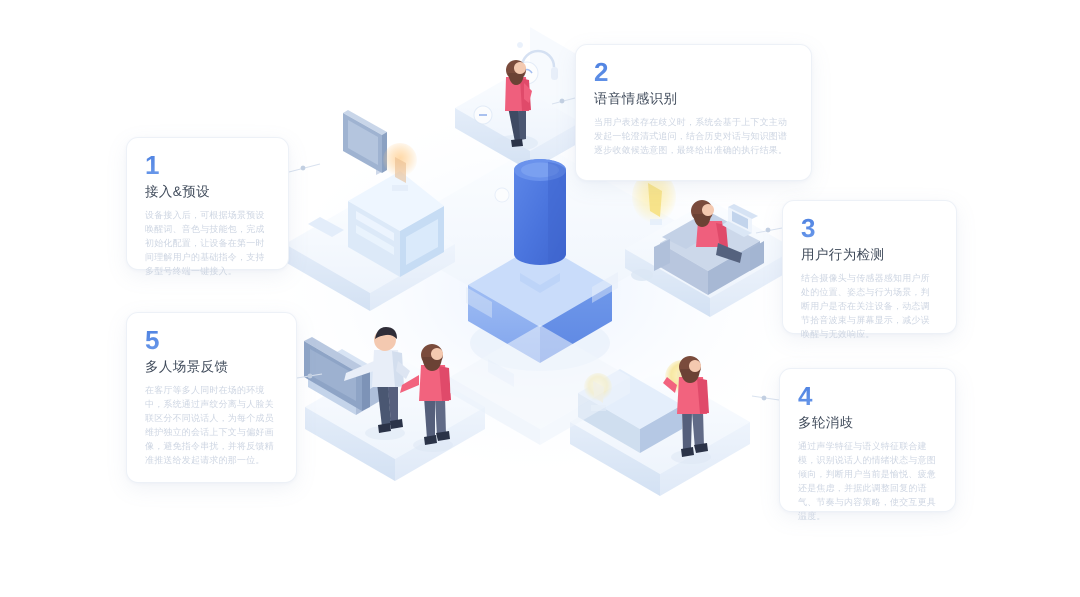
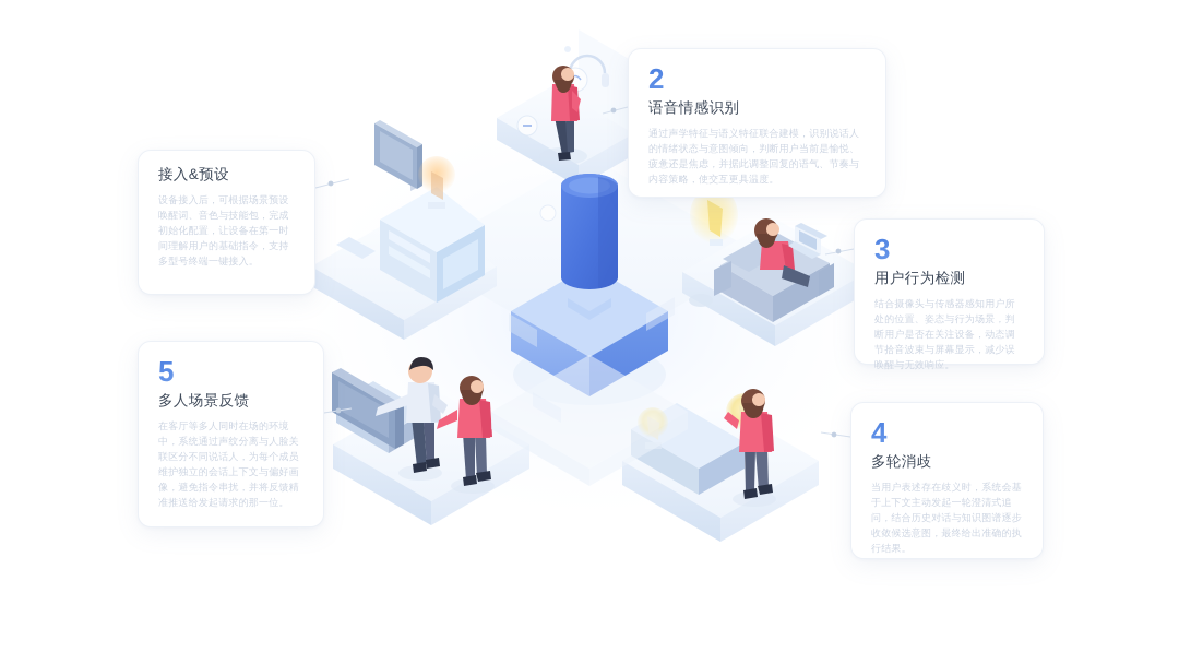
- 1
  接入&预设
  设备接入后，可根据场景预设唤醒词、音色与技能包，完成初始化配置，让设备在第一时间理解用户的基础指令，支持多型号终端一键接入。
  2
  语音情感识别
- 当用户表述存在歧义时，系统会基于上下文主动发起一轮澄清式追问，结合历史对话与知识图谱逐步收敛候选意图，最终给出准确的执行结果。
+ 通过声学特征与语义特征联合建模，识别说话人的情绪状态与意图倾向，判断用户当前是愉悦、疲惫还是焦虑，并据此调整回复的语气、节奏与内容策略，使交互更具温度。
  3
  用户行为检测
  结合摄像头与传感器感知用户所处的位置、姿态与行为场景，判断用户是否在关注设备，动态调节拾音波束与屏幕显示，减少误唤醒与无效响应。
  4
  多轮消歧
- 通过声学特征与语义特征联合建模，识别说话人的情绪状态与意图倾向，判断用户当前是愉悦、疲惫还是焦虑，并据此调整回复的语气、节奏与内容策略，使交互更具温度。
+ 当用户表述存在歧义时，系统会基于上下文主动发起一轮澄清式追问，结合历史对话与知识图谱逐步收敛候选意图，最终给出准确的执行结果。
  5
  多人场景反馈
  在客厅等多人同时在场的环境中，系统通过声纹分离与人脸关联区分不同说话人，为每个成员维护独立的会话上下文与偏好画像，避免指令串扰，并将反馈精准推送给发起请求的那一位。
